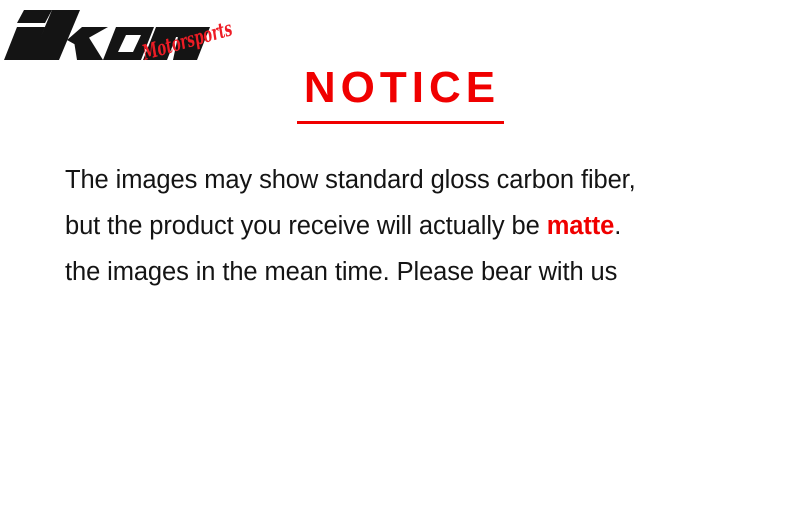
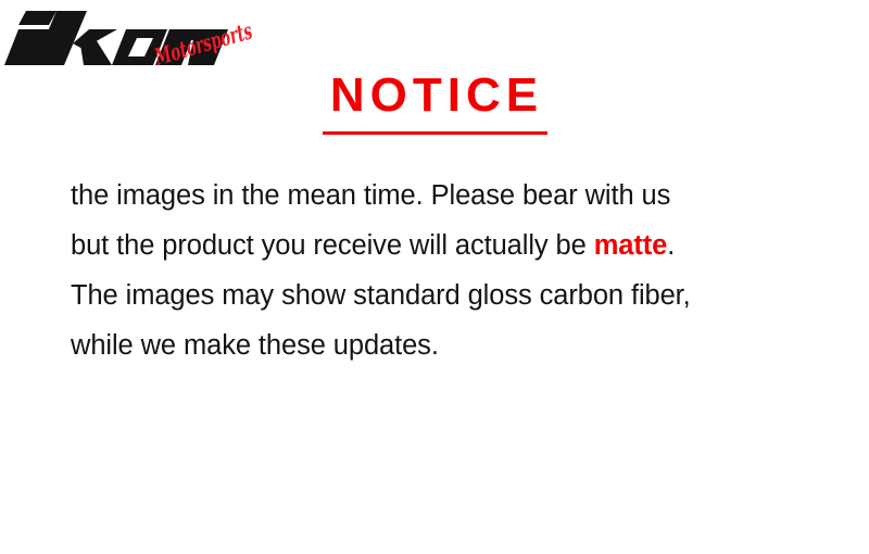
  NOTICE
- The images may show standard gloss carbon fiber,
+ the images in the mean time. Please bear with us
  but the product you receive will actually be matte.
- the images in the mean time. Please bear with us
+ The images may show standard gloss carbon fiber,
+ while we make these updates.
